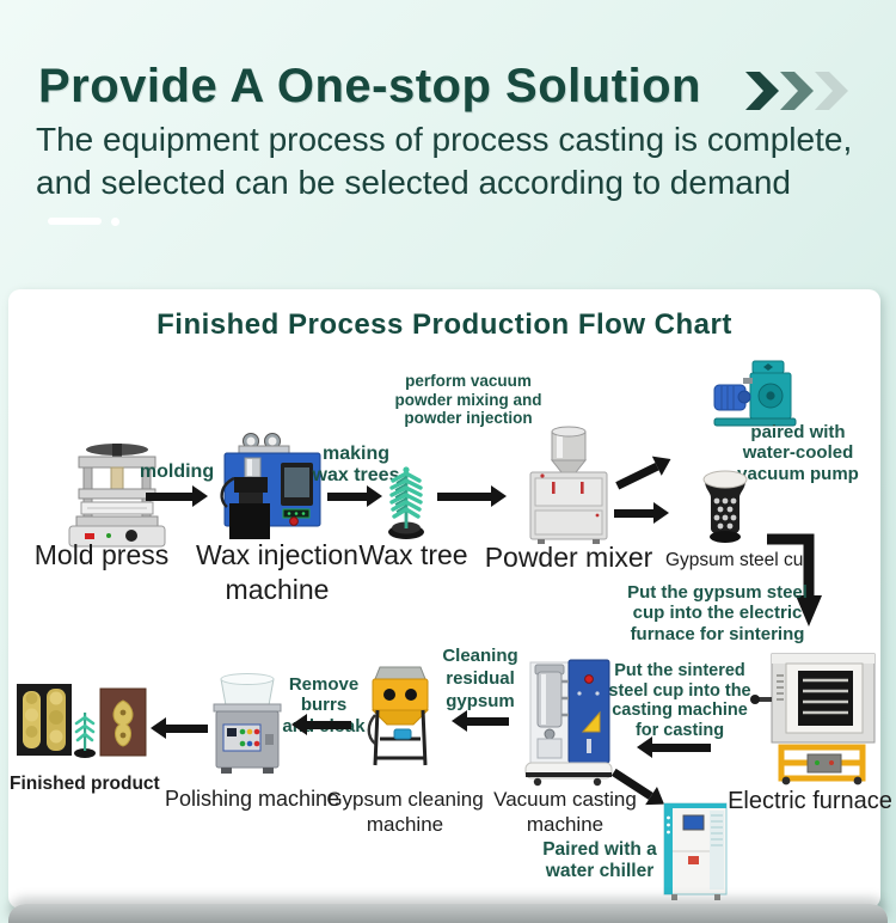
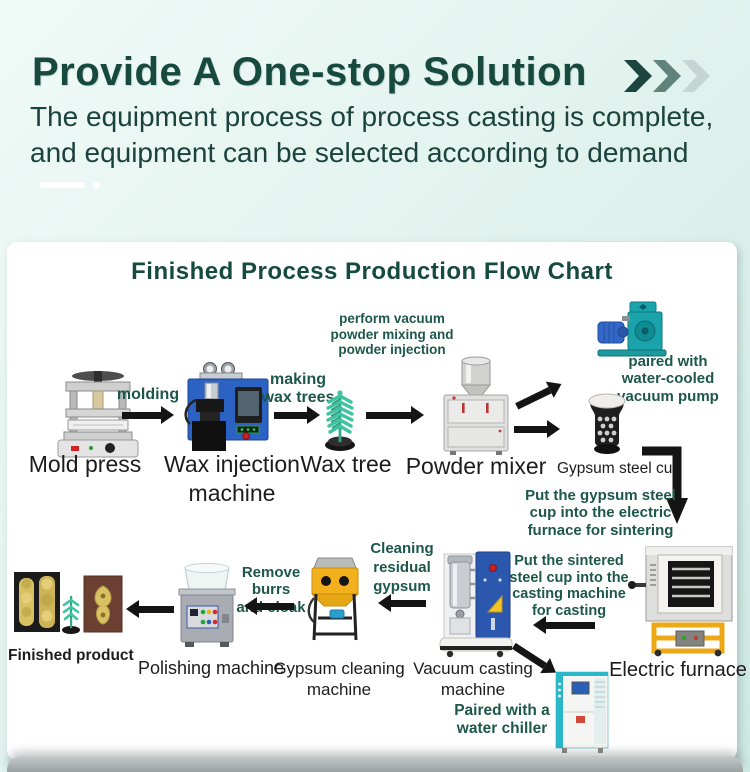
  Provide A One-stop Solution
  The equipment process of process casting is complete,
- and selected can be selected according to demand
+ and equipment can be selected according to demand
  Finished Process Production Flow Chart
  Mold press
  molding
  Wax injection machine
  making
  wax trees
  Wax tree
  perform vacuum
  powder mixing and
  powder injection
  Powder mixer
  paired with
  water-cooled
  vacuum pump
  Gypsum steel cu
  Put the gypsum steel
  cup into the electric
  furnace for sintering
  Electric furnace
  Put the sintered
  steel cup into the
  casting machine
  for casting
  Vacuum casting machine
  Paired with a
  water chiller
  Cleaning
  residual
  gypsum
  Gypsum cleaning machine
  Remove burrs
  Polishing machine
  Finished product
